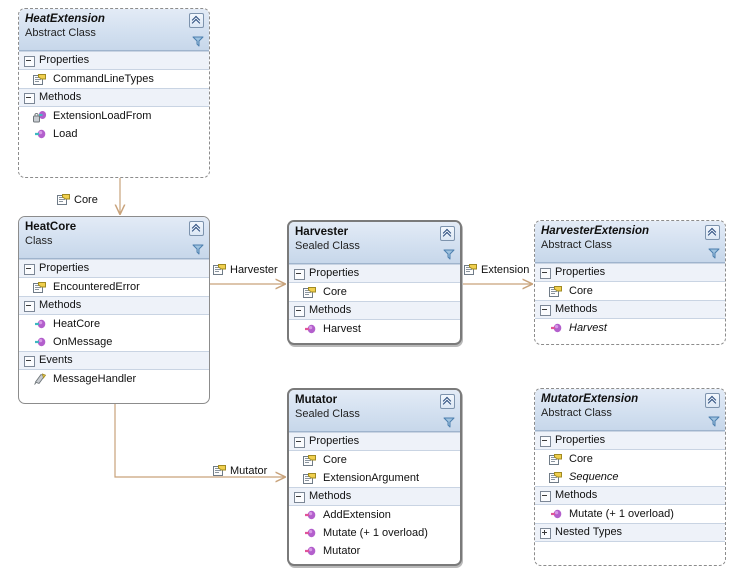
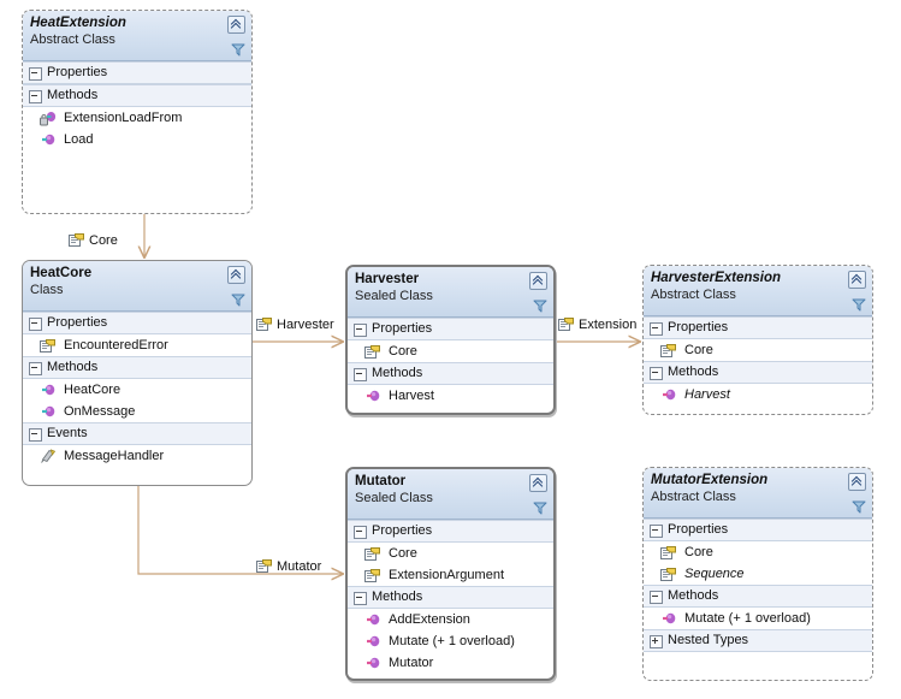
  Core
  Harvester
  Extension
  Mutator
  HeatExtension
  Abstract Class
  Properties
- CommandLineTypes
  Methods
  ExtensionLoadFrom
  Load
  HeatCore
  Class
  Properties
  EncounteredError
  Methods
  HeatCore
  OnMessage
  Events
  MessageHandler
  Harvester
  Sealed Class
  Properties
  Core
  Methods
  Harvest
  HarvesterExtension
  Abstract Class
  Properties
  Core
  Methods
  Harvest
  Mutator
  Sealed Class
  Properties
  Core
  ExtensionArgument
  Methods
  AddExtension
  Mutate (+ 1 overload)
  Mutator
  MutatorExtension
  Abstract Class
  Properties
  Core
  Sequence
  Methods
  Mutate (+ 1 overload)
  Nested Types
